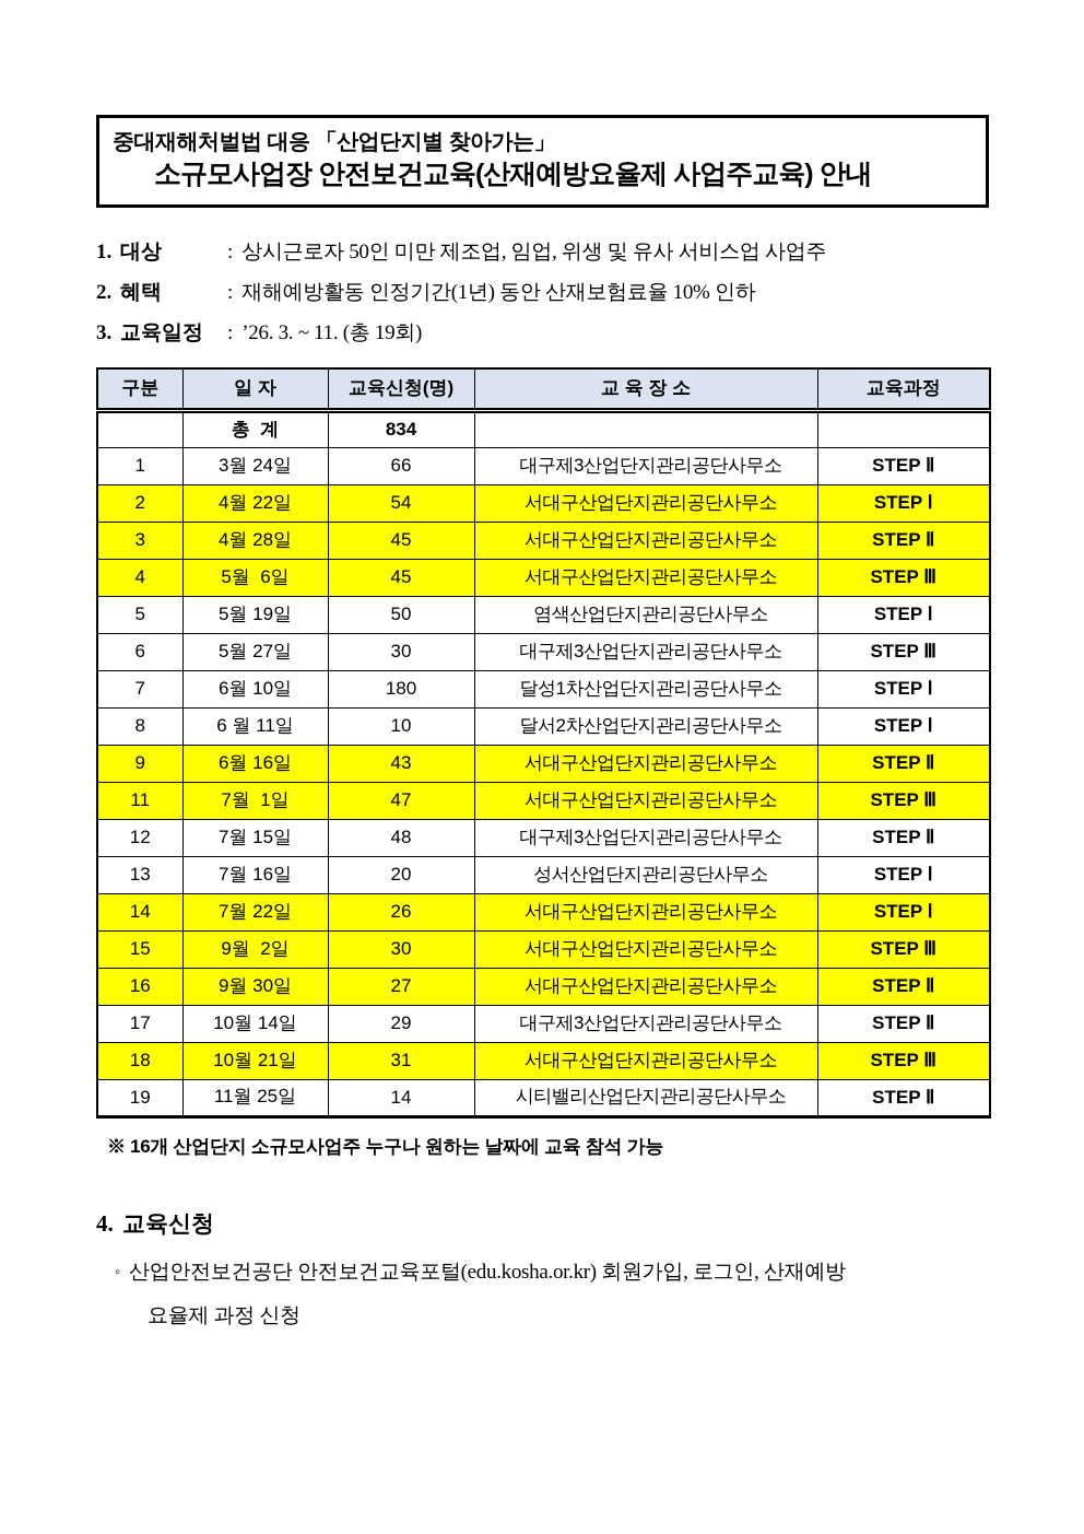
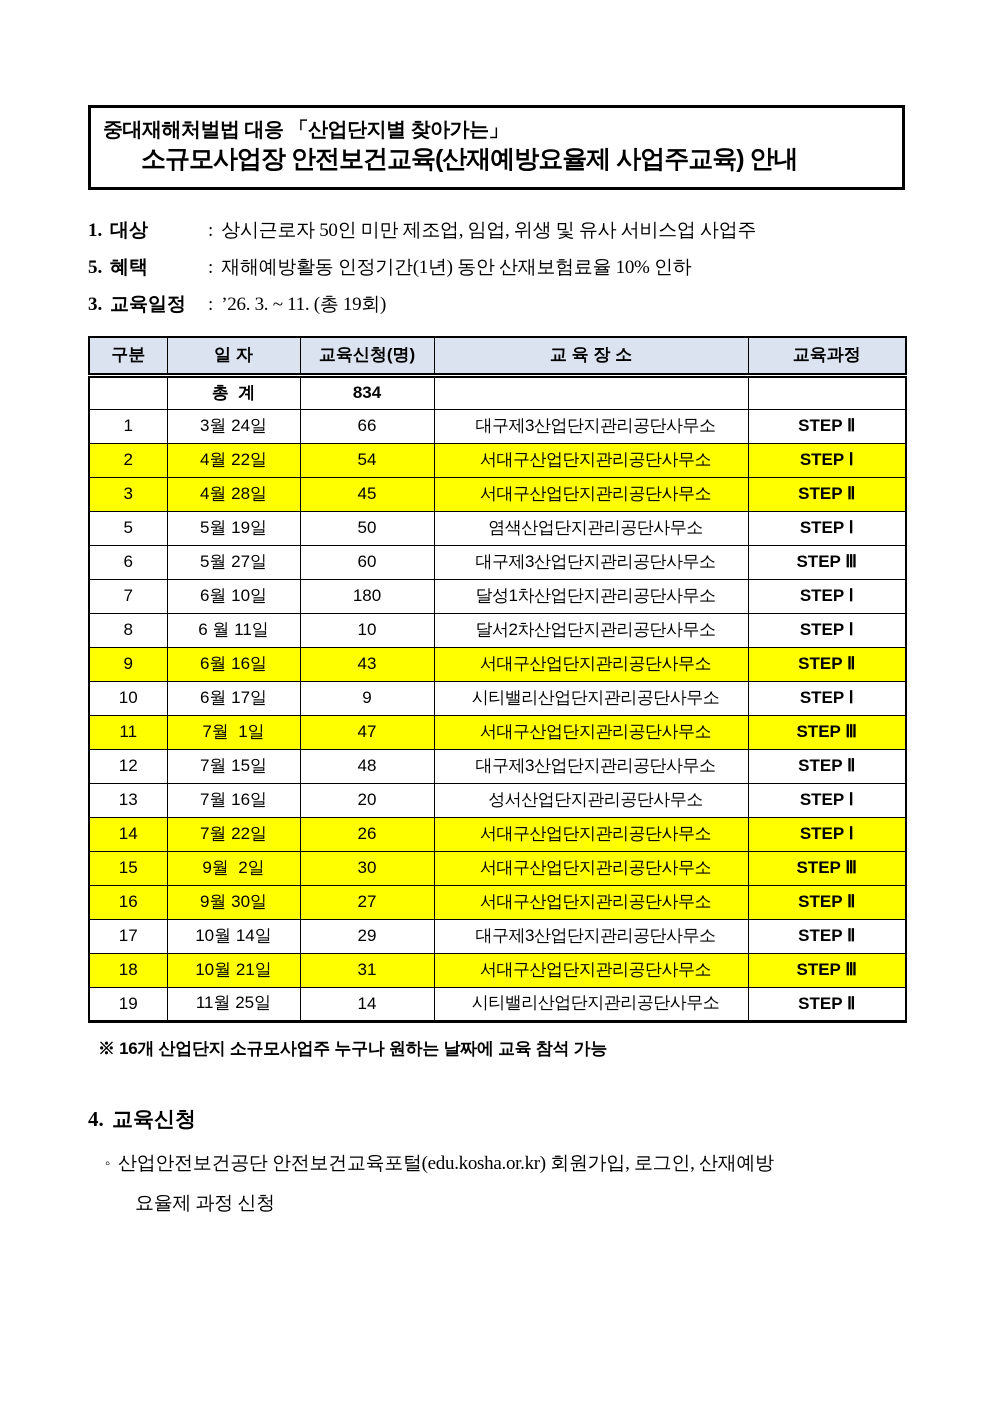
  중대재해처벌법 대응 「산업단지별 찾아가는」
  소규모사업장 안전보건교육(산재예방요율제 사업주교육) 안내
  1. 대상 : 상시근로자 50인 미만 제조업, 임업, 위생 및 유사 서비스업 사업주
- 2. 혜택 : 재해예방활동 인정기간(1년) 동안 산재보험료율 10% 인하
+ 5. 혜택 : 재해예방활동 인정기간(1년) 동안 산재보험료율 10% 인하
  3. 교육일정 : ’26. 3. ~ 11. (총 19회)
  구분	일 자	교육신청(명)	교 육 장 소	교육과정
  	총 계	834
  1	3월 24일	66	대구제3산업단지관리공단사무소	STEP Ⅱ
  2	4월 22일	54	서대구산업단지관리공단사무소	STEP Ⅰ
  3	4월 28일	45	서대구산업단지관리공단사무소	STEP Ⅱ
- 4	5월 6일	45	서대구산업단지관리공단사무소	STEP Ⅲ
  5	5월 19일	50	염색산업단지관리공단사무소	STEP Ⅰ
- 6	5월 27일	30	대구제3산업단지관리공단사무소	STEP Ⅲ
+ 6	5월 27일	60	대구제3산업단지관리공단사무소	STEP Ⅲ
  7	6월 10일	180	달성1차산업단지관리공단사무소	STEP Ⅰ
  8	6 월 11일	10	달서2차산업단지관리공단사무소	STEP Ⅰ
  9	6월 16일	43	서대구산업단지관리공단사무소	STEP Ⅱ
+ 10	6월 17일	9	시티밸리산업단지관리공단사무소	STEP Ⅰ
  11	7월 1일	47	서대구산업단지관리공단사무소	STEP Ⅲ
  12	7월 15일	48	대구제3산업단지관리공단사무소	STEP Ⅱ
  13	7월 16일	20	성서산업단지관리공단사무소	STEP Ⅰ
  14	7월 22일	26	서대구산업단지관리공단사무소	STEP Ⅰ
  15	9월 2일	30	서대구산업단지관리공단사무소	STEP Ⅲ
  16	9월 30일	27	서대구산업단지관리공단사무소	STEP Ⅱ
  17	10월 14일	29	대구제3산업단지관리공단사무소	STEP Ⅱ
  18	10월 21일	31	서대구산업단지관리공단사무소	STEP Ⅲ
  19	11월 25일	14	시티밸리산업단지관리공단사무소	STEP Ⅱ
  ※ 16개 산업단지 소규모사업주 누구나 원하는 날짜에 교육 참석 가능
  4. 교육신청
  ◦ 산업안전보건공단 안전보건교육포털(edu.kosha.or.kr) 회원가입, 로그인, 산재예방
  요율제 과정 신청
